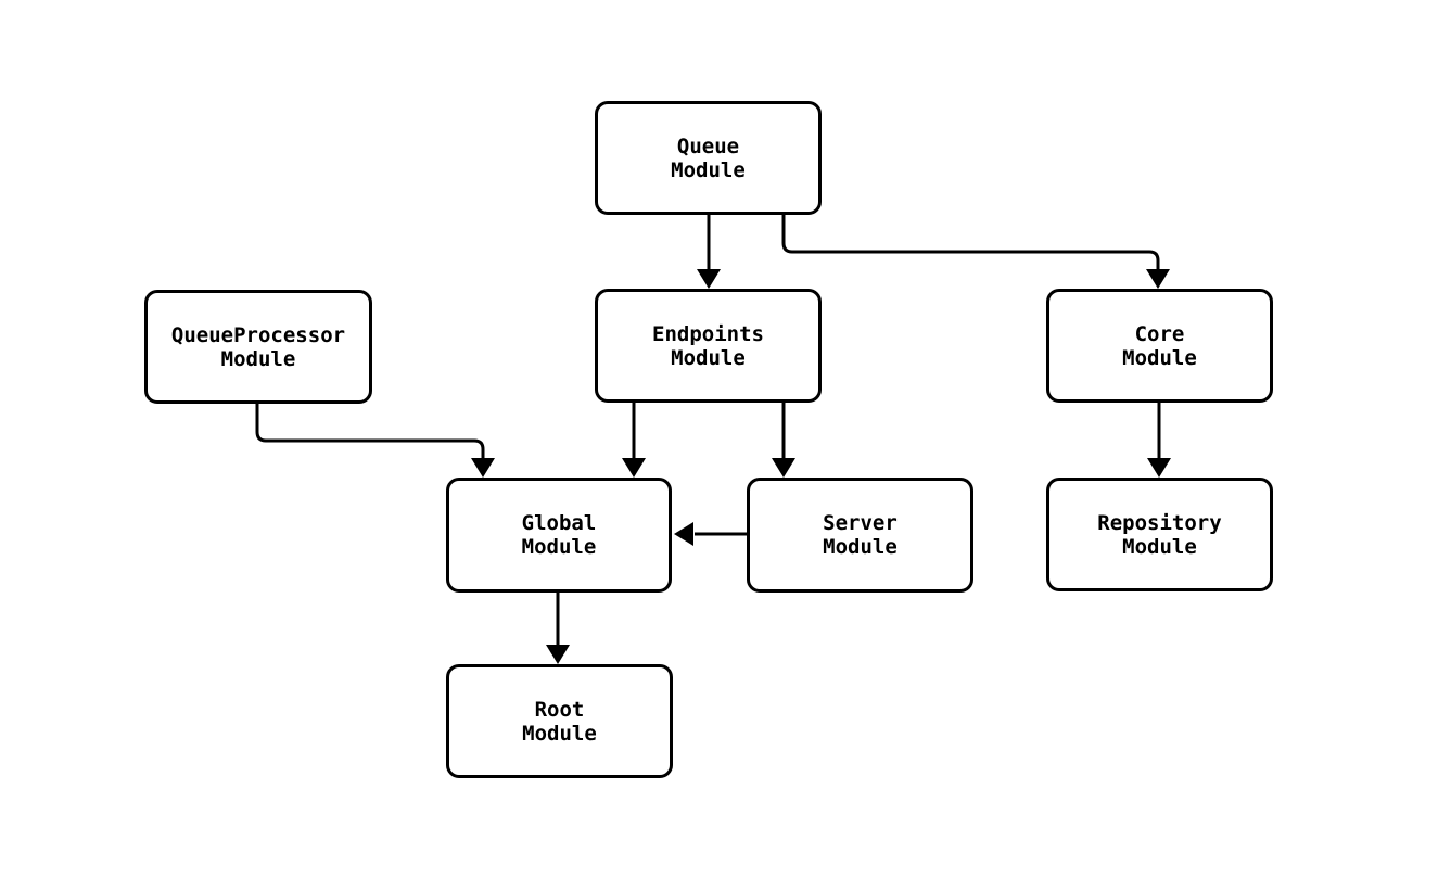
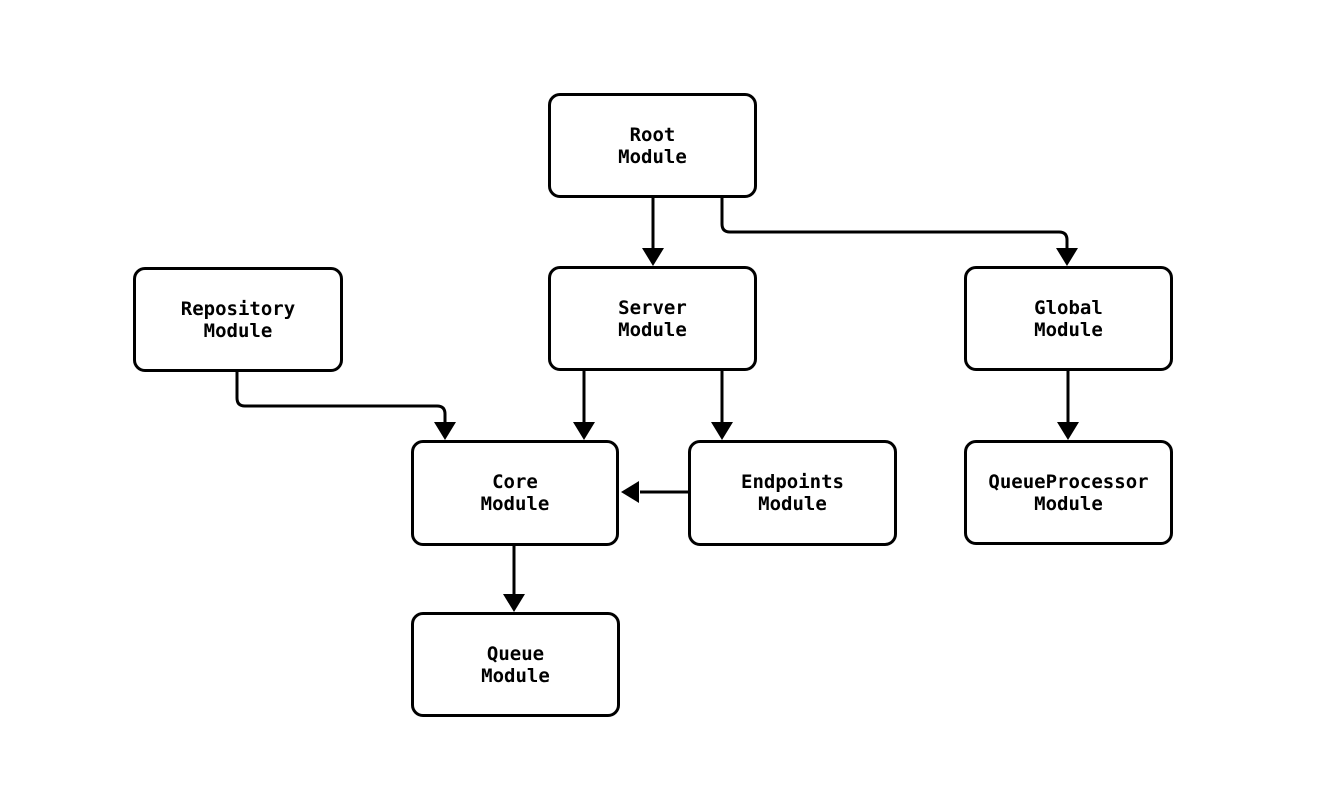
- Queue
+ Root
  Module
- QueueProcessor
+ Repository
  Module
- Endpoints
+ Server
  Module
- Core
+ Global
  Module
- Global
+ Core
  Module
- Server
+ Endpoints
  Module
- Repository
+ QueueProcessor
  Module
- Root
+ Queue
  Module
